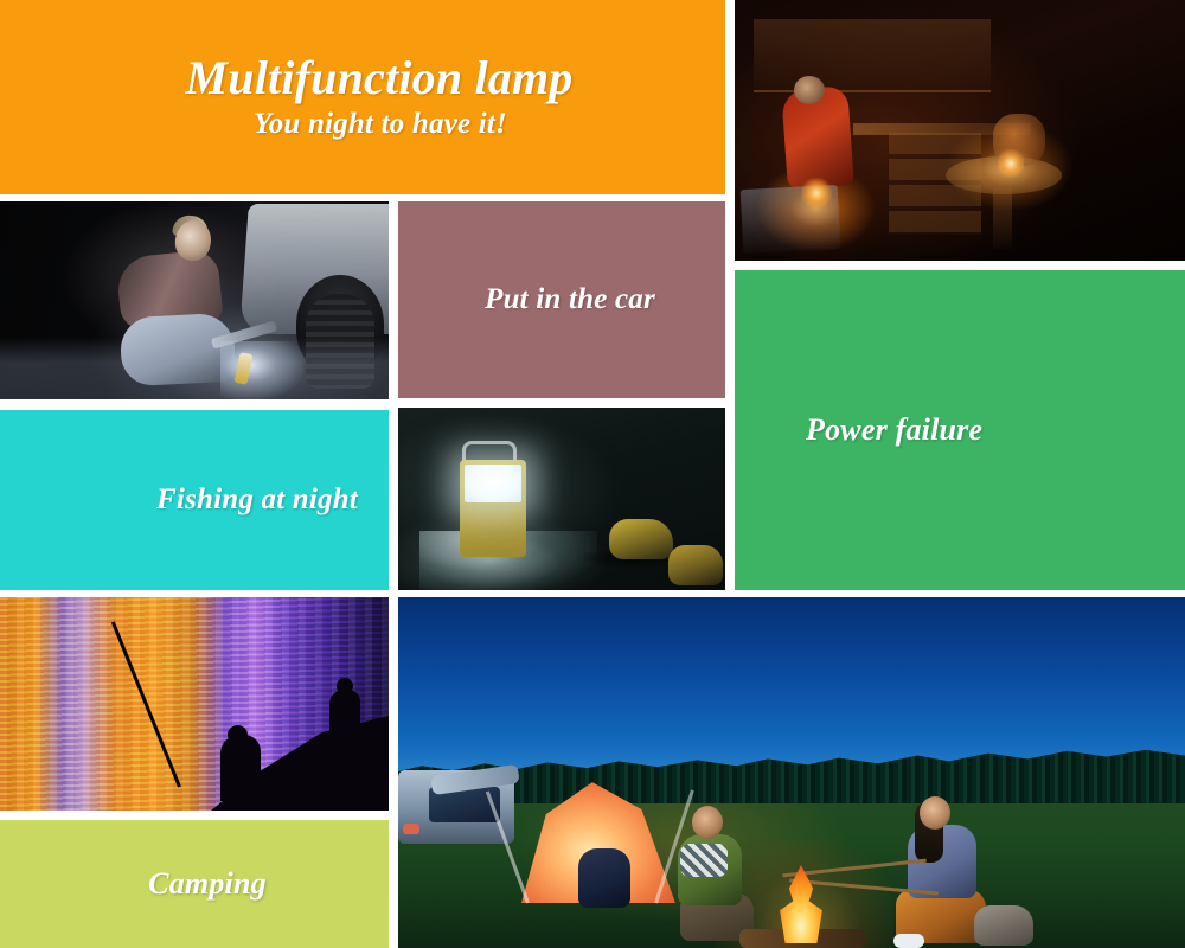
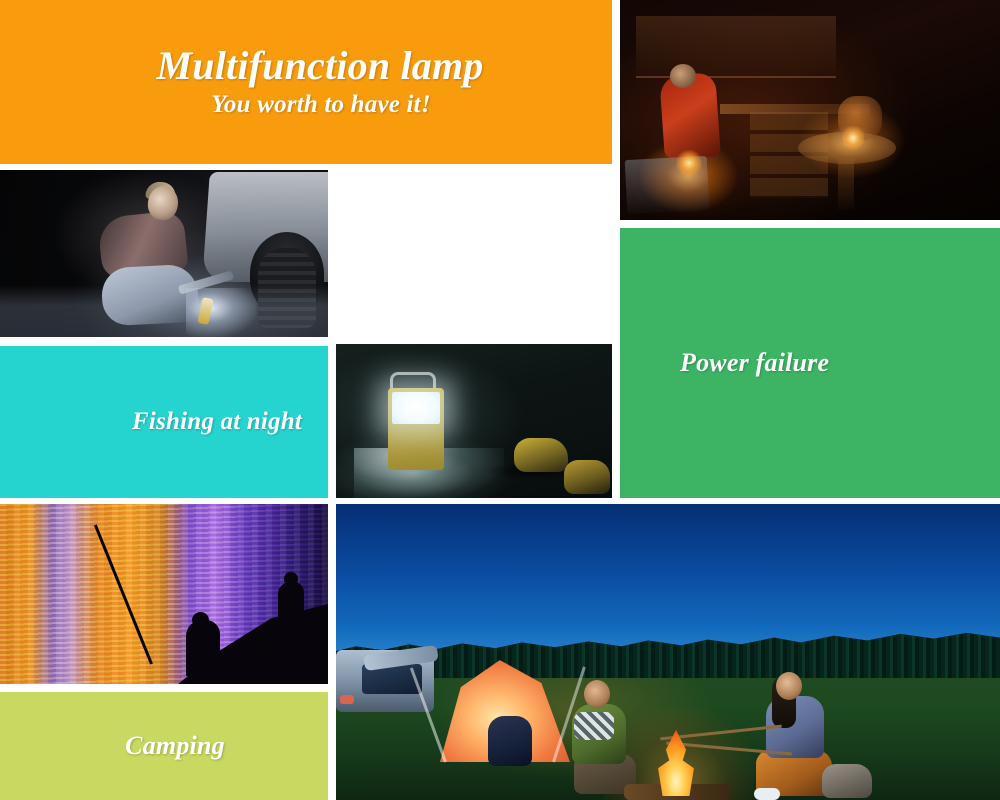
  Multifunction lamp
- You night to have it!
+ You worth to have it!
- Put in the car
  Power failure
  Fishing at night
  Camping
